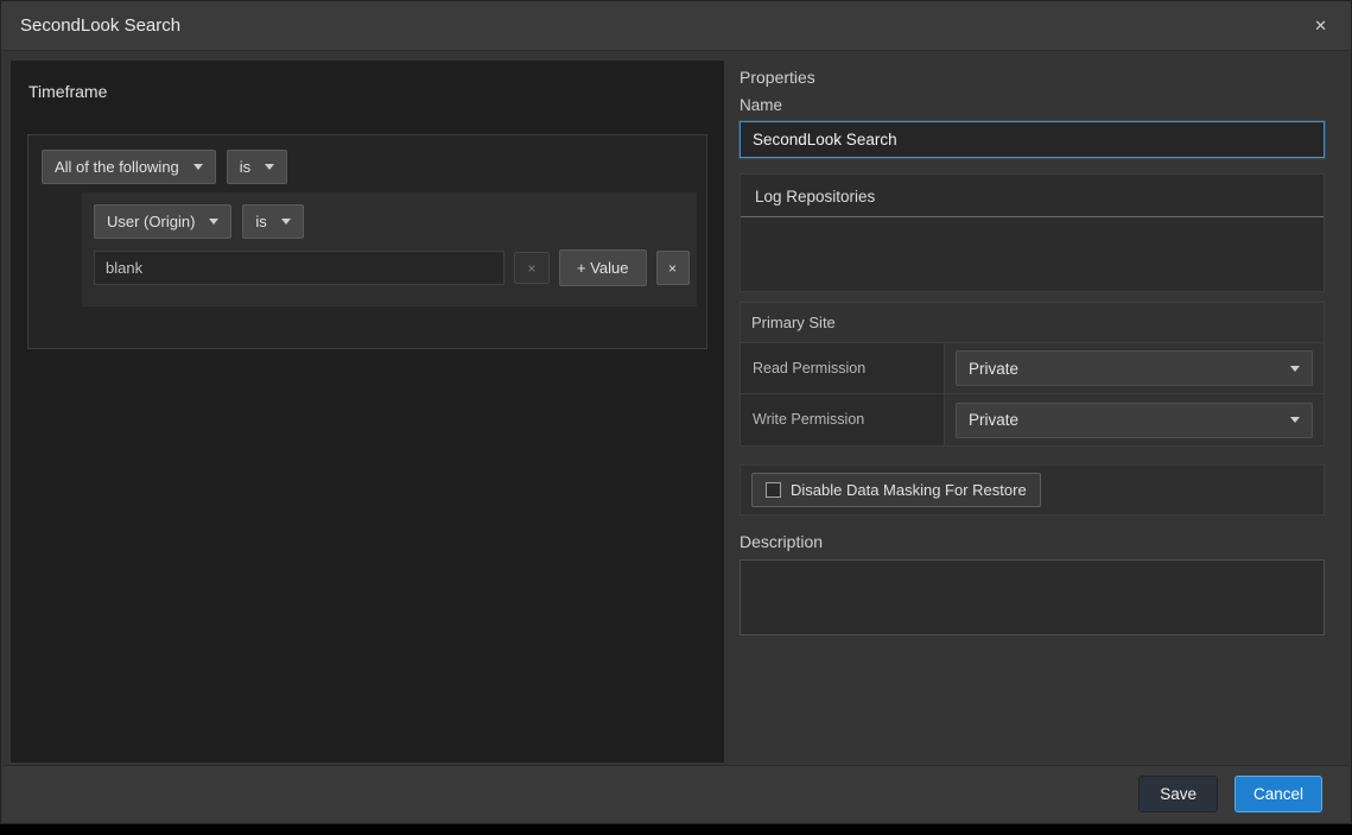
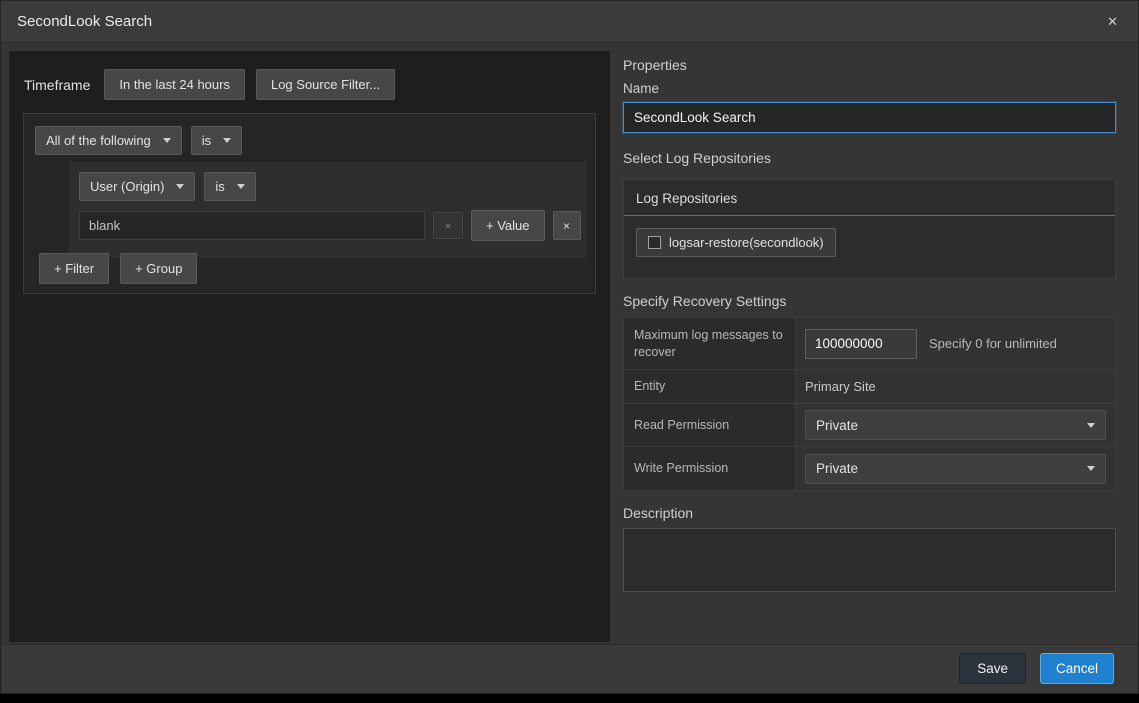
  SecondLook Search
  ✕
  Timeframe
+ In the last 24 hours
+ Log Source Filter...
  All of the following
  is
  User (Origin)
  is
  blank
  ×
  + Value
  ×
+ + Filter
+ + Group
  Properties
  Name
  SecondLook Search
+ Select Log Repositories
  Log Repositories
+ logsar-restore(secondlook)
+ Specify Recovery Settings
+ Maximum log messages to recover
+ 100000000
+ Specify 0 for unlimited
+ Entity
  Primary Site
  Read Permission
  Private
  Write Permission
  Private
- Disable Data Masking For Restore
  Description
  Save
  Cancel
